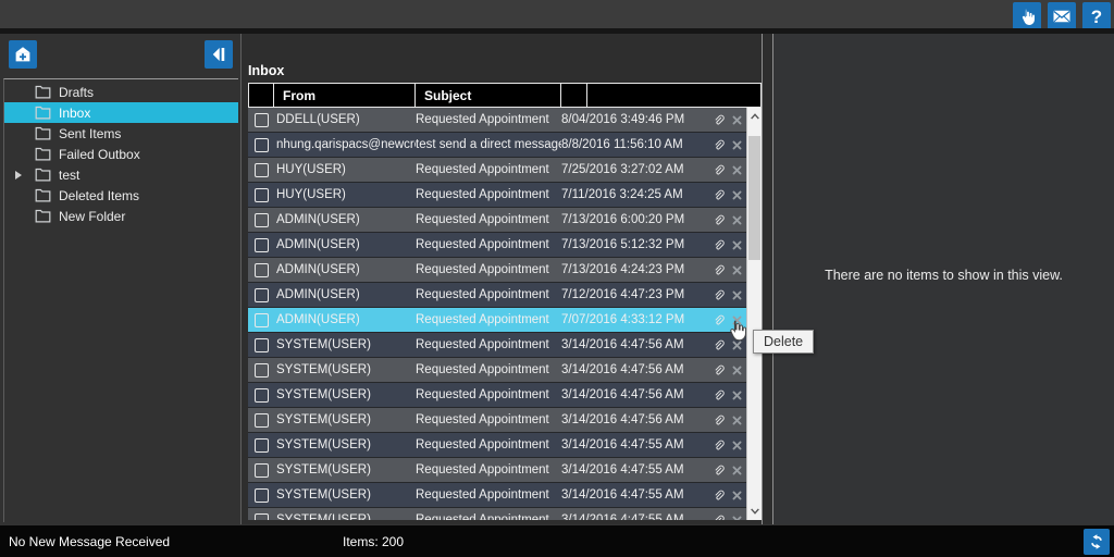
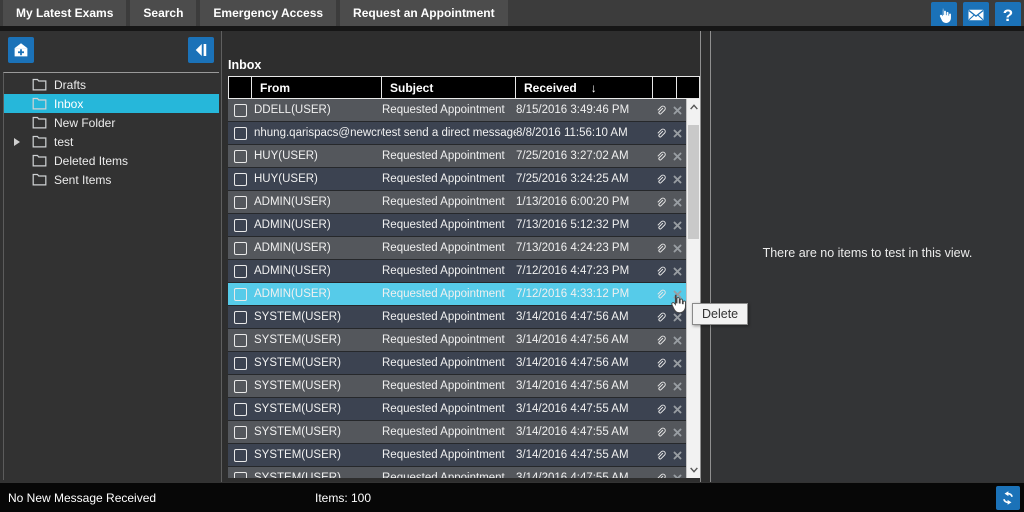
+ My Latest Exams
+ Search
+ Emergency Access
+ Request an Appointment
  ?
  Drafts
  Inbox
- Sent Items
+ New Folder
- Failed Outbox
  test
  Deleted Items
- New Folder
+ Sent Items
  Inbox
  From
  Subject
+ Received
+ ↓
  DDELL(USER)
  Requested Appointment
- 8/04/2016 3:49:46 PM
+ 8/15/2016 3:49:46 PM
  nhung.qarispacs@newcr
  test send a direct messag
  8/8/2016 11:56:10 AM
  HUY(USER)
  Requested Appointment
  7/25/2016 3:27:02 AM
  HUY(USER)
  Requested Appointment
- 7/11/2016 3:24:25 AM
+ 7/25/2016 3:24:25 AM
  ADMIN(USER)
  Requested Appointment
- 7/13/2016 6:00:20 PM
+ 1/13/2016 6:00:20 PM
  ADMIN(USER)
  Requested Appointment
  7/13/2016 5:12:32 PM
  ADMIN(USER)
  Requested Appointment
  7/13/2016 4:24:23 PM
  ADMIN(USER)
  Requested Appointment
  7/12/2016 4:47:23 PM
  ADMIN(USER)
  Requested Appointment
- 7/07/2016 4:33:12 PM
+ 7/12/2016 4:33:12 PM
  SYSTEM(USER)
  Requested Appointment
  3/14/2016 4:47:56 AM
  SYSTEM(USER)
  Requested Appointment
  3/14/2016 4:47:56 AM
  SYSTEM(USER)
  Requested Appointment
  3/14/2016 4:47:56 AM
  SYSTEM(USER)
  Requested Appointment
  3/14/2016 4:47:56 AM
  SYSTEM(USER)
  Requested Appointment
  3/14/2016 4:47:55 AM
  SYSTEM(USER)
  Requested Appointment
  3/14/2016 4:47:55 AM
  SYSTEM(USER)
  Requested Appointment
  3/14/2016 4:47:55 AM
- There are no items to show in this view.
+ There are no items to test in this view.
  Delete
  No New Message Received
- Items: 200
+ Items: 100
